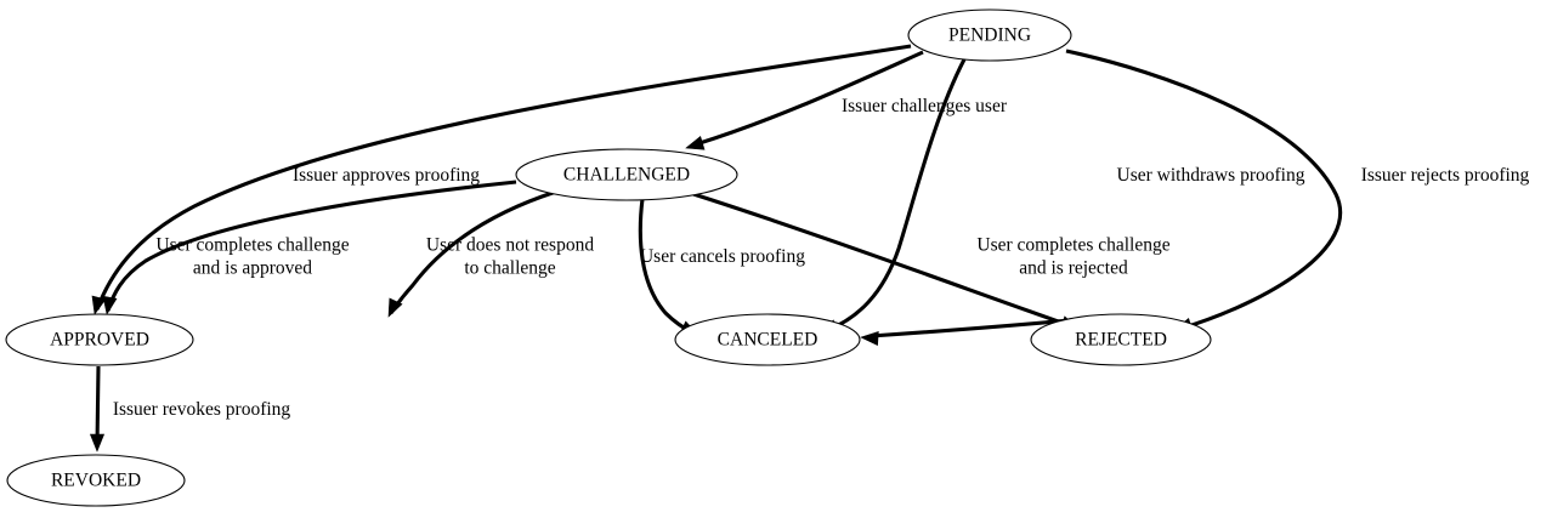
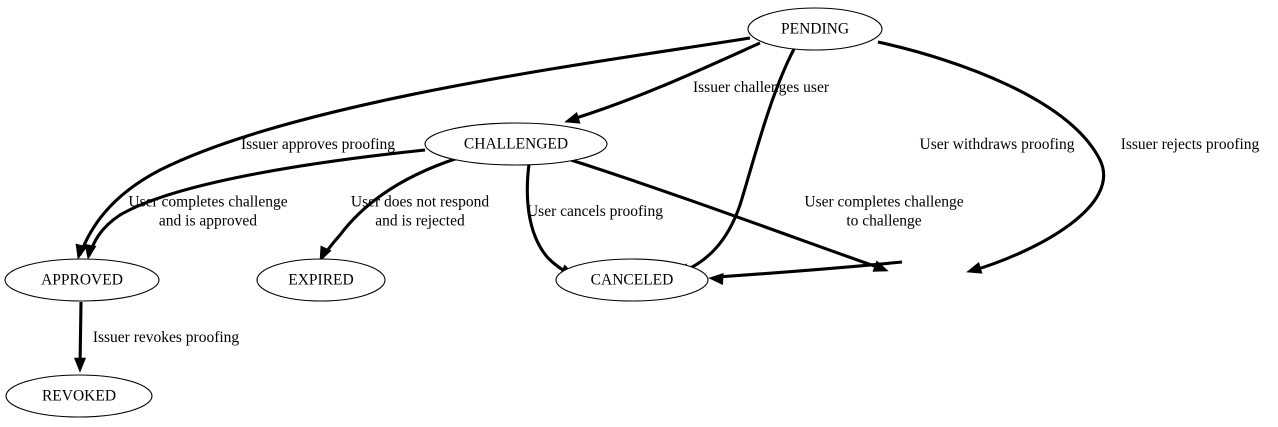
  Issuer approves proofing
  Issuer challenges user
  User withdraws proofing
  Issuer rejects proofing
  User completes challenge and is approved
- User does not respond to challenge
+ User does not respond and is rejected
  User cancels proofing
- User completes challenge and is rejected
+ User completes challenge to challenge
  Issuer revokes proofing
  PENDING
  CHALLENGED
  APPROVED
+ EXPIRED
  CANCELED
- REJECTED
  REVOKED
